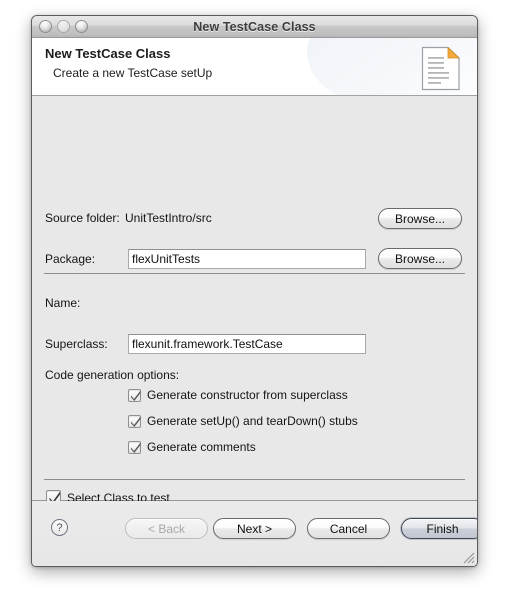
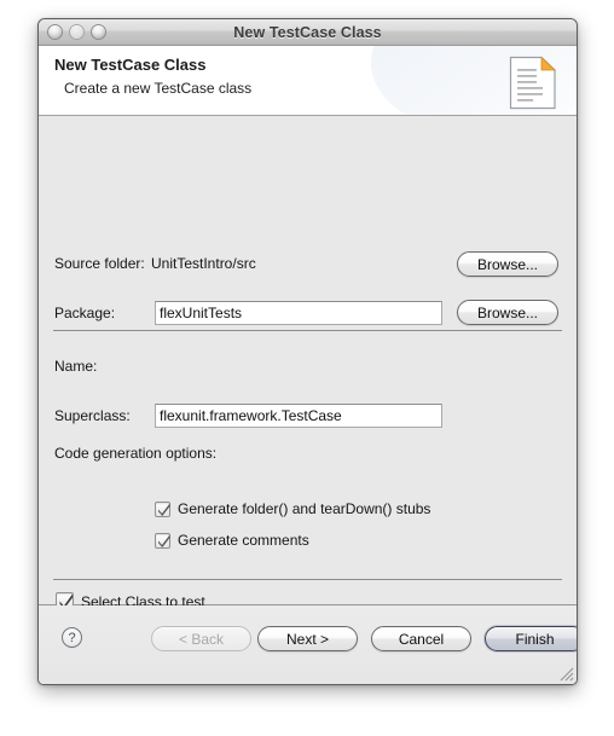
  New TestCase Class
  New TestCase Class
- Create a new TestCase setUp
+ Create a new TestCase class
  Source folder:
  UnitTestIntro/src
  Browse...
  Package:
  flexUnitTests
  Browse...
  Name:
  Superclass:
  flexunit.framework.TestCase
  Code generation options:
- Generate constructor from superclass
- Generate setUp() and tearDown() stubs
+ Generate folder() and tearDown() stubs
  Generate comments
  Select Class to test
  ?
  < Back
  Next >
  Cancel
  Finish
